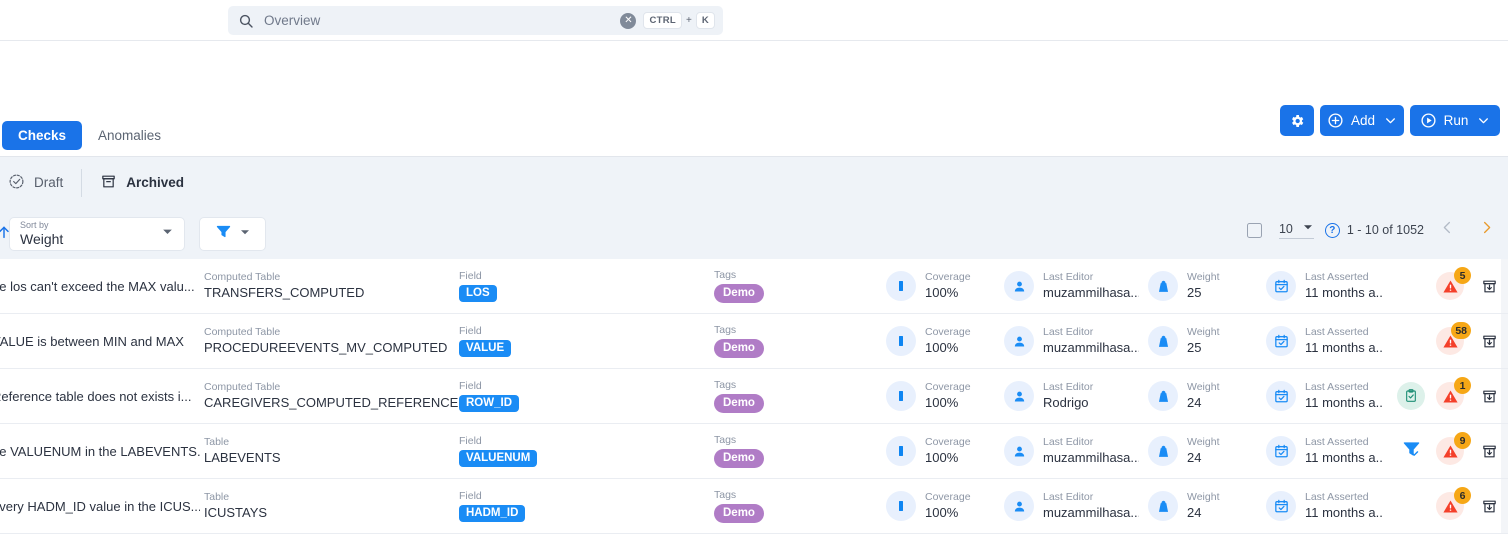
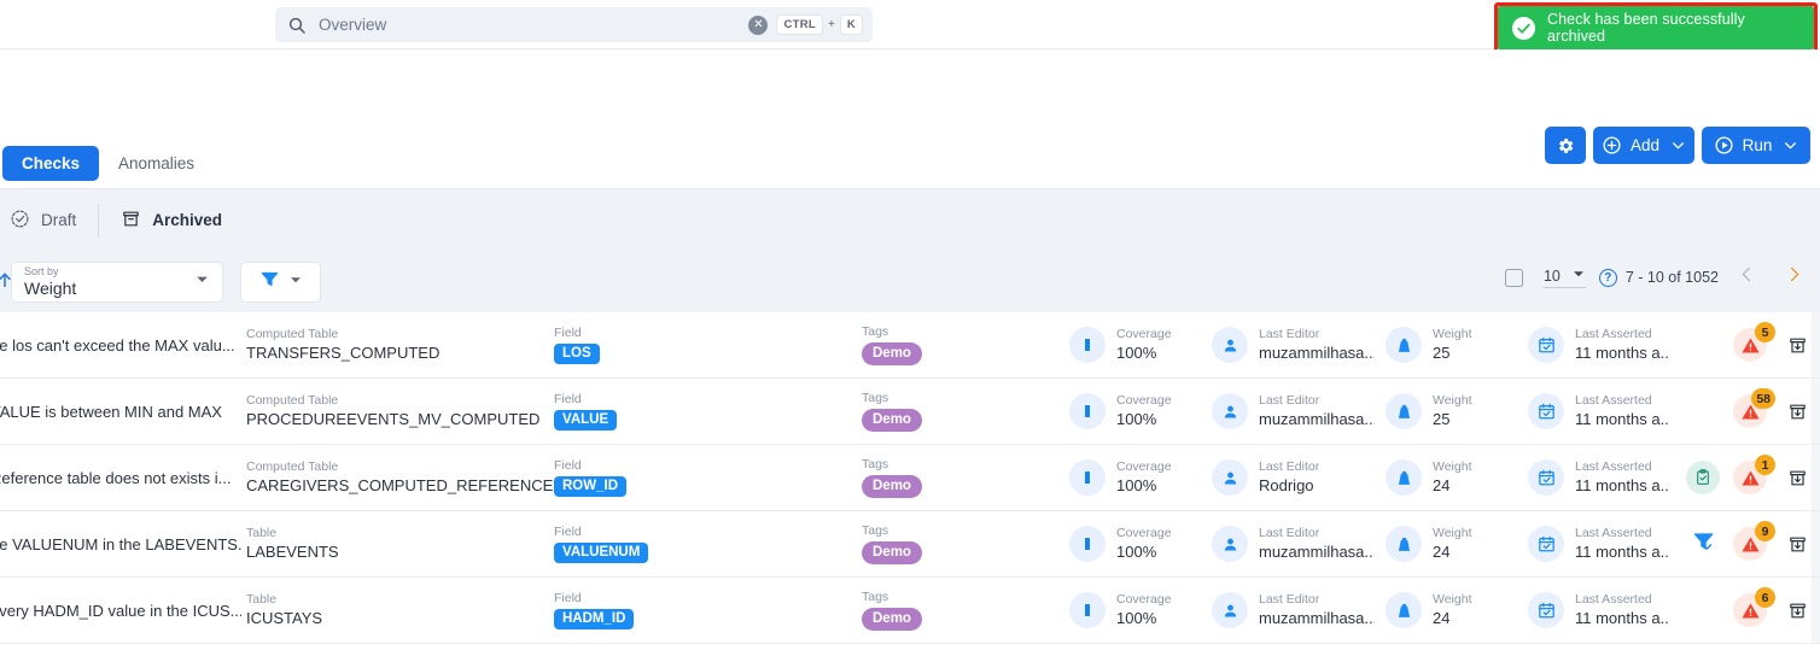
  Overview
  ✕
  CTRL
  +
  K
+ Check has been successfully archived
  Add
  Run
  Checks
  Anomalies
  Draft
  Archived
  Sort by
  Weight
  10
  ?
- 1 - 10 of 1052
+ 7 - 10 of 1052
  e los can't exceed the MAX valu...
  Computed Table
  TRANSFERS_COMPUTED
  Field
  LOS
  Tags
  Demo
  Coverage
  100%
  Last Editor
  muzammilhasa..
  Weight
  25
  Last Asserted
  11 months a..
  5
  ALUE is between MIN and MAX
  Computed Table
  PROCEDUREEVENTS_MV_COMPUTED
  Field
  VALUE
  Tags
  Demo
  Coverage
  100%
  Last Editor
  muzammilhasa..
  Weight
  25
  Last Asserted
  11 months a..
  58
  eference table does not exists i...
  Computed Table
  CAREGIVERS_COMPUTED_REFERENCE
  Field
  ROW_ID
  Tags
  Demo
  Coverage
  100%
  Last Editor
  Rodrigo
  Weight
  24
  Last Asserted
  11 months a..
  1
  e VALUENUM in the LABEVENTS.
  Table
  LABEVENTS
  Field
  VALUENUM
  Tags
  Demo
  Coverage
  100%
  Last Editor
  muzammilhasa..
  Weight
  24
  Last Asserted
  11 months a..
  9
  very HADM_ID value in the ICUS...
  Table
  ICUSTAYS
  Field
  HADM_ID
  Tags
  Demo
  Coverage
  100%
  Last Editor
  muzammilhasa..
  Weight
  24
  Last Asserted
  11 months a..
  6
